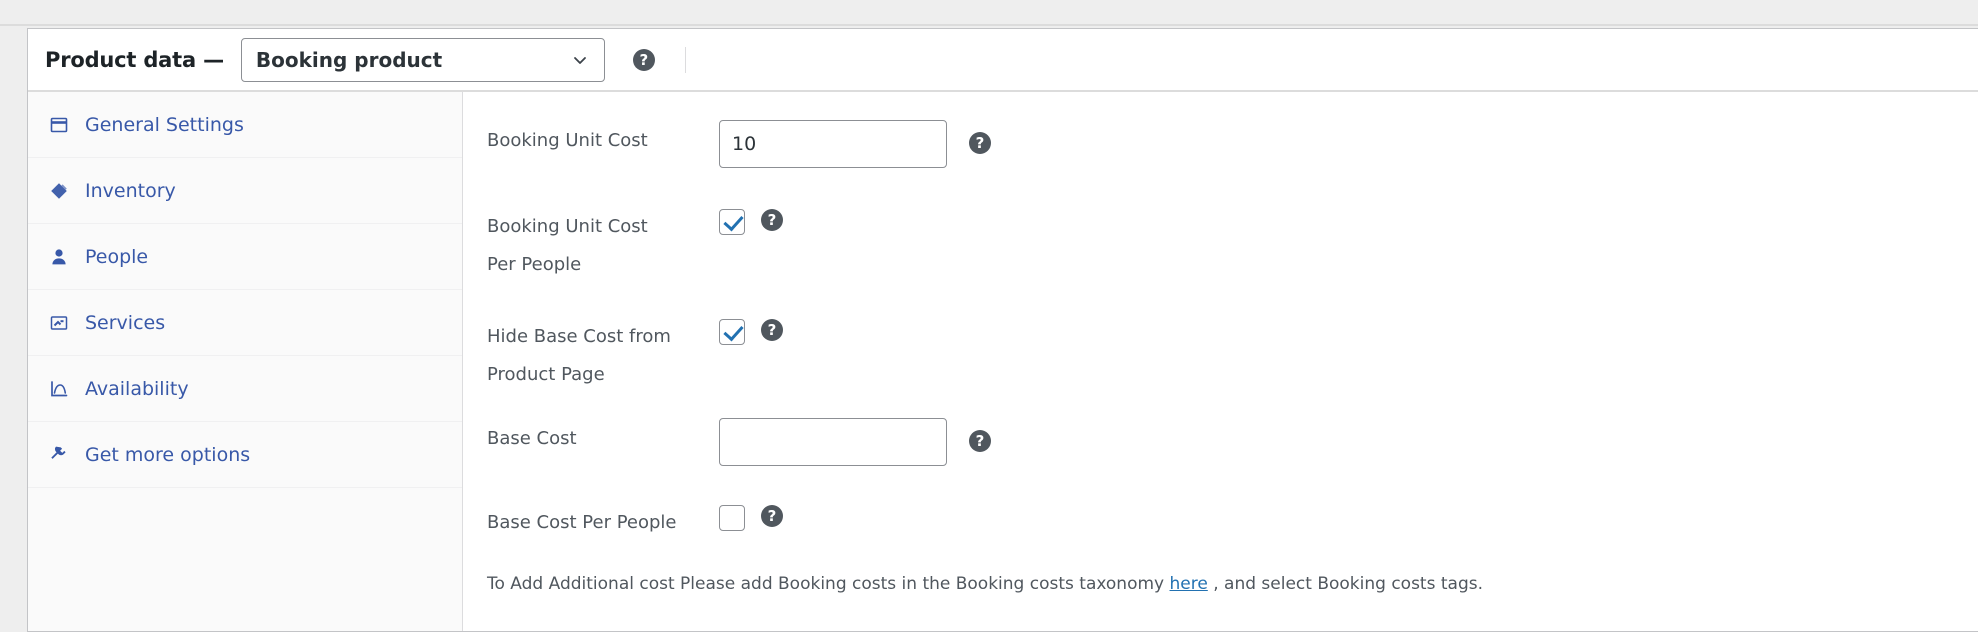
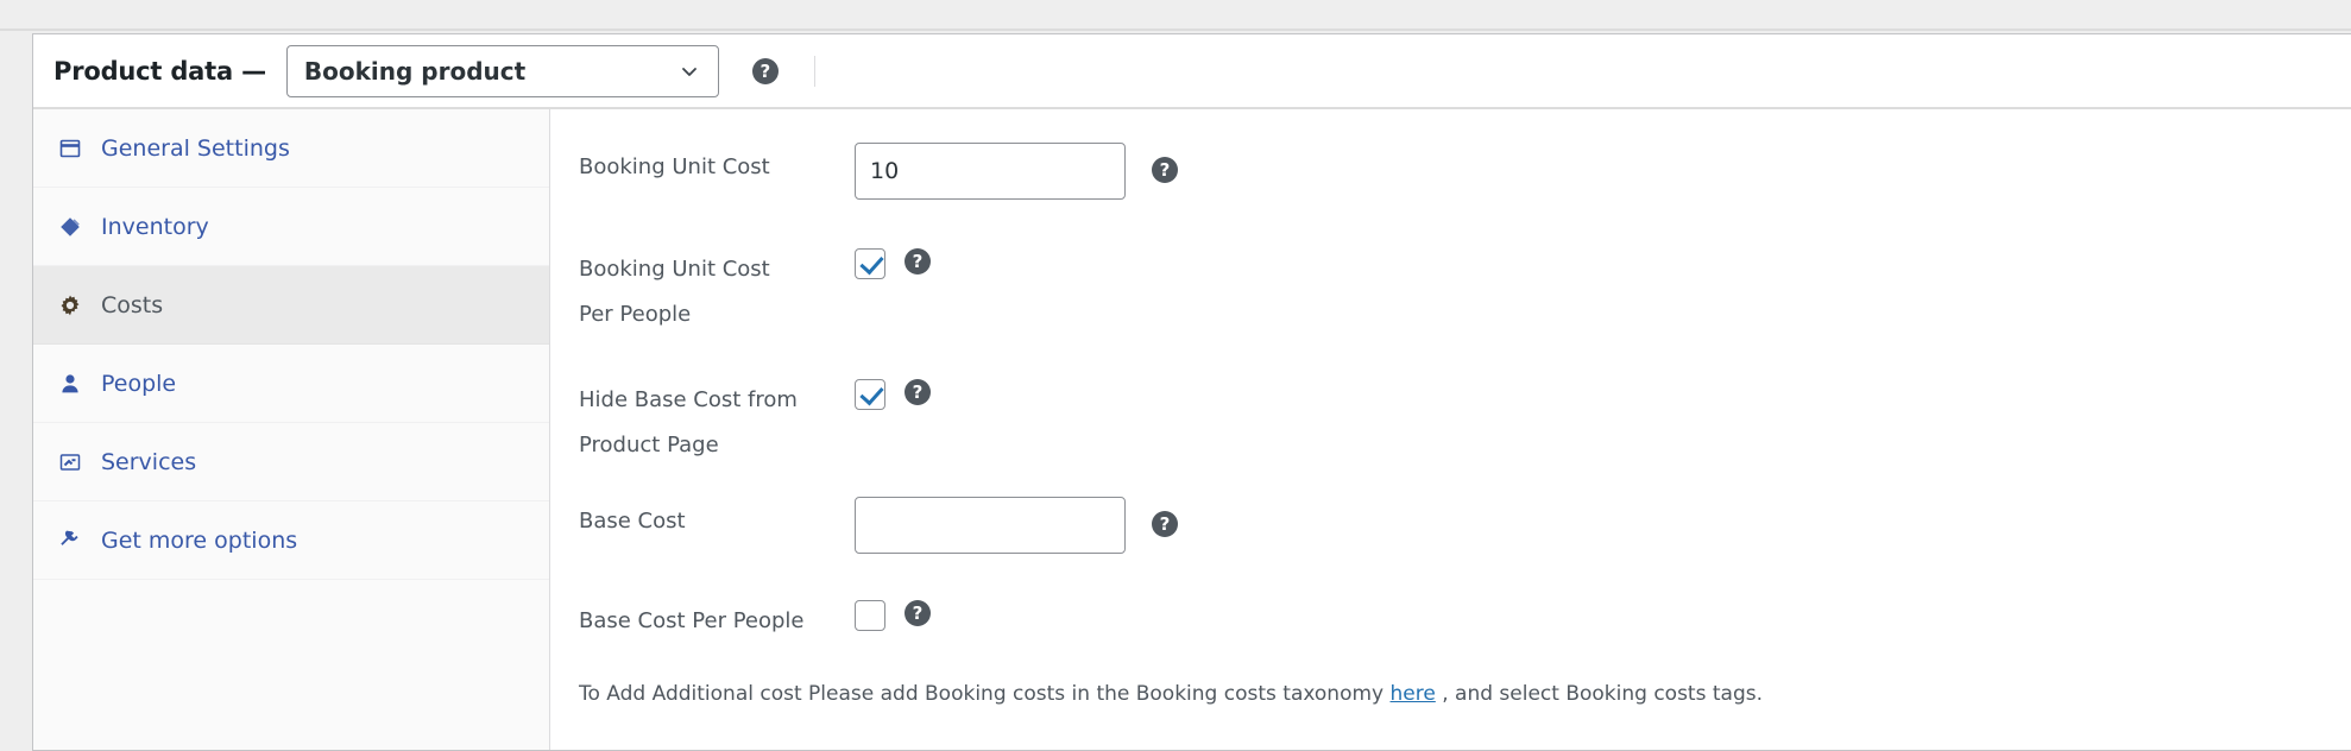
  Product data —
  Booking product
  ?
  General Settings
  Inventory
+ Costs
  People
  Services
- Availability
  Get more options
  Booking Unit Cost
  10
  ?
  Booking Unit Cost
  Per People
  ?
  Hide Base Cost from
  Product Page
  ?
  Base Cost
  ?
  Base Cost Per People
  ?
  To Add Additional cost Please add Booking costs in the Booking costs taxonomy here , and select Booking costs tags.
